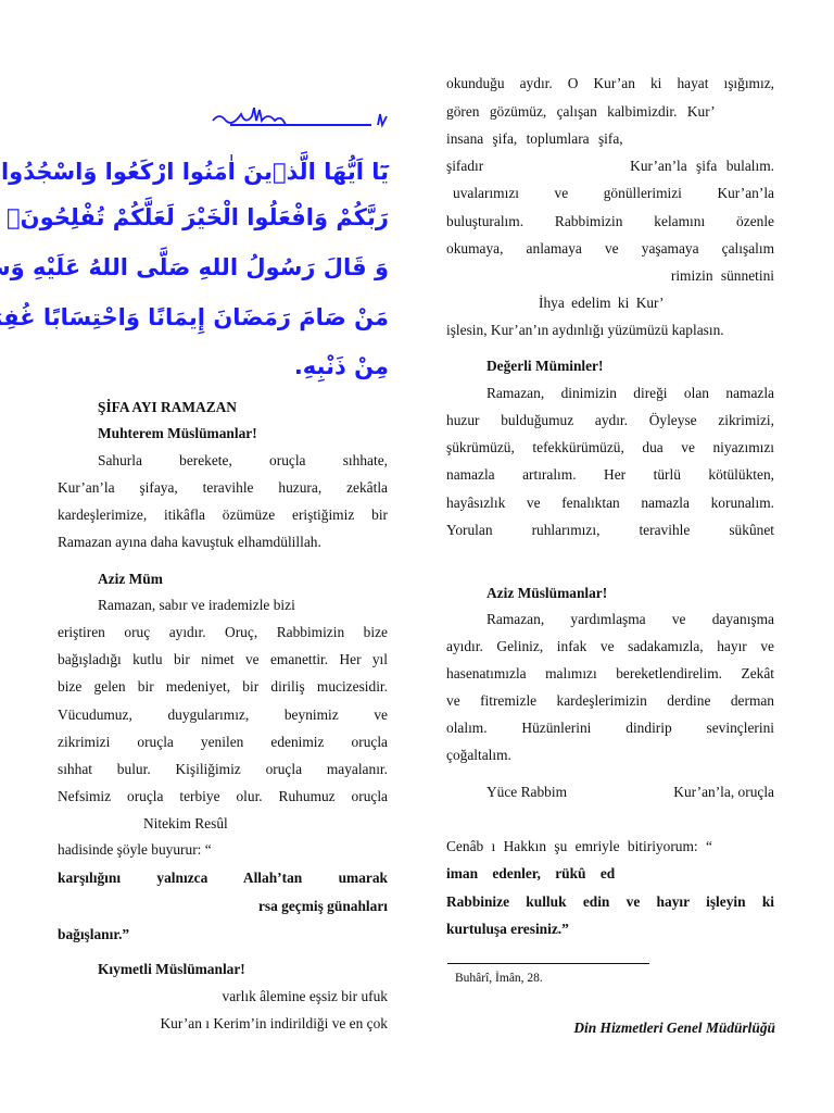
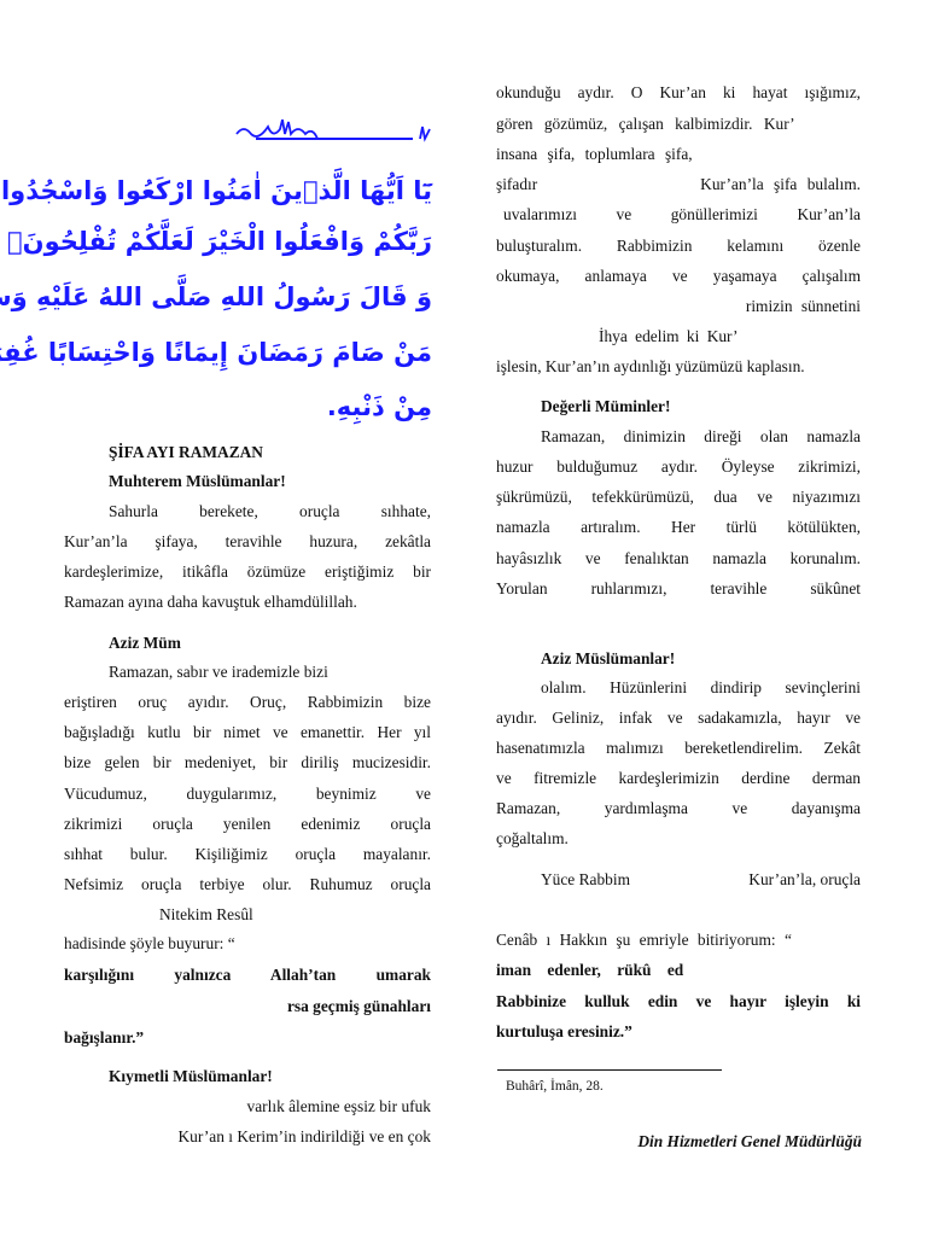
  يَٓا اَيُّهَا الَّذ۪ينَ اٰمَنُوا ارْكَعُوا وَاسْجُدُوا
  رَبَّكُمْ وَافْعَلُوا الْخَيْرَ لَعَلَّكُمْ تُفْلِحُونَۚ
  وَ قَالَ رَسُولُ اللهِ صَلَّى اللهُ عَلَيْهِ وَ
  مَنْ صَامَ رَمَضَانَ إِيمَانًا وَاحْتِسَابًا غُفِ
  مِنْ ذَنْبِهِ.
  ŞİFA AYI RAMAZAN
  Muhterem Müslümanlar!
  Sahurla berekete, oruçla sıhhate,
  Kur’an’la şifaya, teravihle huzura, zekâtla
  kardeşlerimize, itikâfla özümüze eriştiğimiz bir
  Ramazan ayına daha kavuştuk elhamdülillah.
  Aziz Müm
  Ramazan, sabır ve irademizle bizi
  eriştiren oruç ayıdır. Oruç, Rabbimizin bize
  bağışladığı kutlu bir nimet ve emanettir. Her yıl
  bize gelen bir medeniyet, bir diriliş mucizesidir.
  Vücudumuz, duygularımız, beynimiz ve
  zikrimizi oruçla yenilen edenimiz oruçla
  sıhhat bulur. Kişiliğimiz oruçla mayalanır.
  Nefsimiz oruçla terbiye olur. Ruhumuz oruçla
  Nitekim Resûl
  hadisinde şöyle buyurur: “
  karşılığını yalnızca Allah’tan umarak
  rsa geçmiş günahları
  bağışlanır.”
  Kıymetli Müslümanlar!
  varlık âlemine eşsiz bir ufuk
  Kur’an ı Kerim’in indirildiği ve en çok
  okunduğu aydır. O Kur’an ki hayat ışığımız,
  gören gözümüz, çalışan kalbimizdir. Kur’
  insana şifa, toplumlara şifa,
  şifadır
  Kur’an’la şifa bulalım.
  uvalarımızı ve gönüllerimizi Kur’an’la
  buluşturalım. Rabbimizin kelamını özenle
  okumaya, anlamaya ve yaşamaya çalışalım
  rimizin sünnetini
  İhya edelim ki Kur’
  işlesin, Kur’an’ın aydınlığı yüzümüzü kaplasın.
  Değerli Müminler!
  Ramazan, dinimizin direği olan namazla
  huzur bulduğumuz aydır. Öyleyse zikrimizi,
  şükrümüzü, tefekkürümüzü, dua ve niyazımızı
  namazla artıralım. Her türlü kötülükten,
  hayâsızlık ve fenalıktan namazla korunalım.
  Yorulan ruhlarımızı, teravihle sükûnet
  Aziz Müslümanlar!
- Ramazan, yardımlaşma ve dayanışma
+ olalım. Hüzünlerini dindirip sevinçlerini
  ayıdır. Geliniz, infak ve sadakamızla, hayır ve
  hasenatımızla malımızı bereketlendirelim. Zekât
  ve fitremizle kardeşlerimizin derdine derman
- olalım. Hüzünlerini dindirip sevinçlerini
+ Ramazan, yardımlaşma ve dayanışma
  çoğaltalım.
  Yüce Rabbim
  Kur’an’la, oruçla
  Cenâb ı Hakkın şu emriyle bitiriyorum: “
  iman edenler, rükû ed
  Rabbinize kulluk edin ve hayır işleyin ki
  kurtuluşa eresiniz.”
  Buhârî, İmân, 28.
  Din Hizmetleri Genel Müdürlüğü
